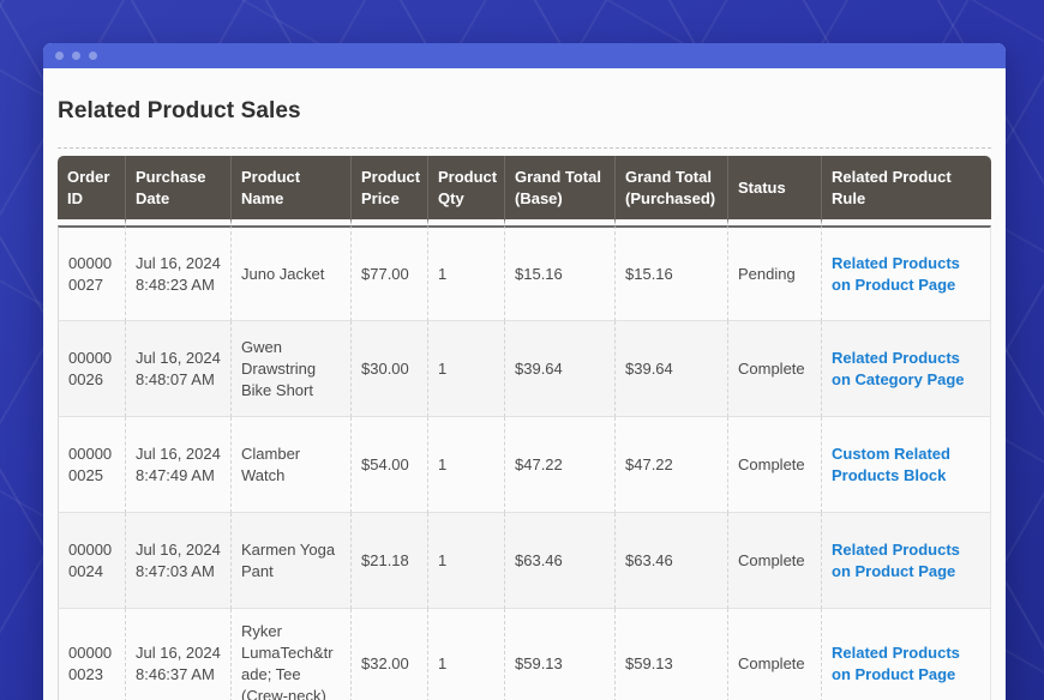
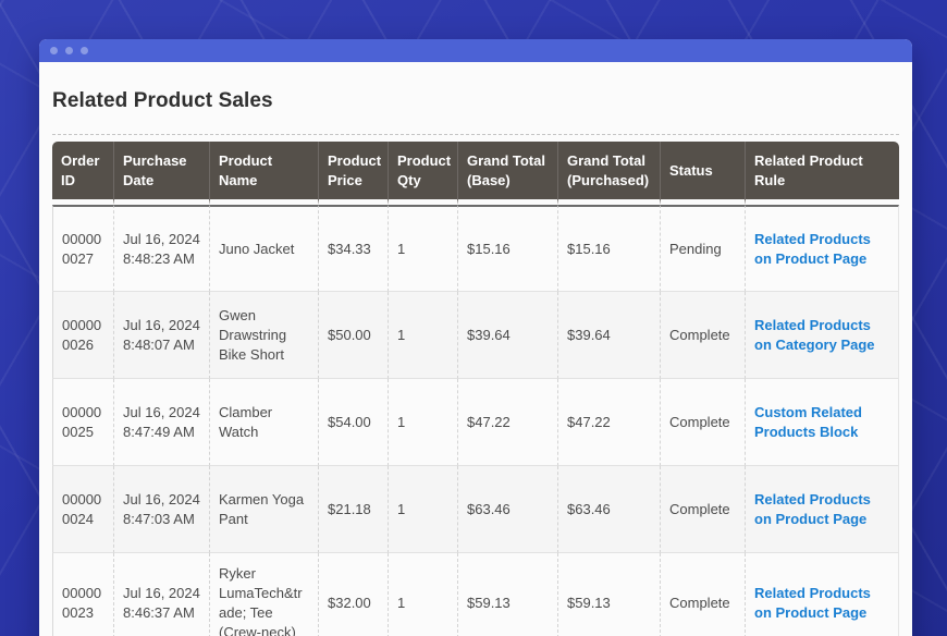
  Related Product Sales
  Order ID	Purchase Date	Product Name	Product Price	Product Qty	Grand Total (Base)	Grand Total (Purchased)	Status	Related Product Rule
- 000000027	Jul 16, 2024 8:48:23 AM	Juno Jacket	$77.00	1	$15.16	$15.16	Pending	Related Products on Product Page
+ 000000027	Jul 16, 2024 8:48:23 AM	Juno Jacket	$34.33	1	$15.16	$15.16	Pending	Related Products on Product Page
- 000000026	Jul 16, 2024 8:48:07 AM	Gwen Drawstring Bike Short	$30.00	1	$39.64	$39.64	Complete	Related Products on Category Page
+ 000000026	Jul 16, 2024 8:48:07 AM	Gwen Drawstring Bike Short	$50.00	1	$39.64	$39.64	Complete	Related Products on Category Page
  000000025	Jul 16, 2024 8:47:49 AM	Clamber Watch	$54.00	1	$47.22	$47.22	Complete	Custom Related Products Block
  000000024	Jul 16, 2024 8:47:03 AM	Karmen Yoga Pant	$21.18	1	$63.46	$63.46	Complete	Related Products on Product Page
  000000023	Jul 16, 2024 8:46:37 AM	Ryker LumaTech&trade; Tee (Crew-neck)	$32.00	1	$59.13	$59.13	Complete	Related Products on Product Page
